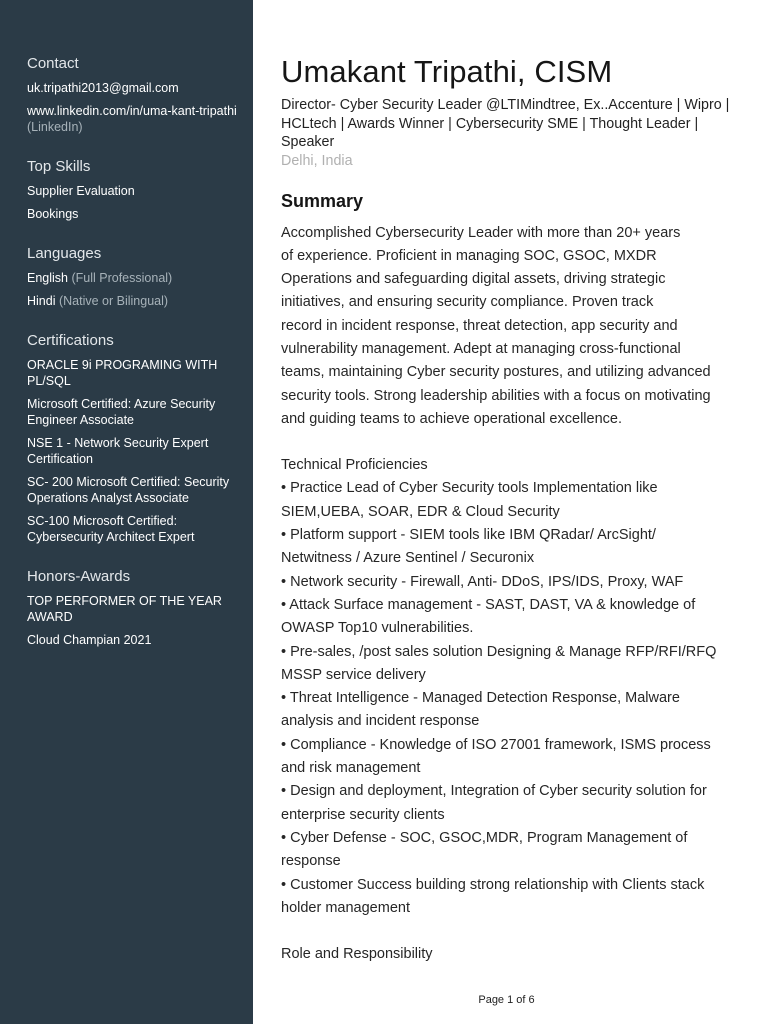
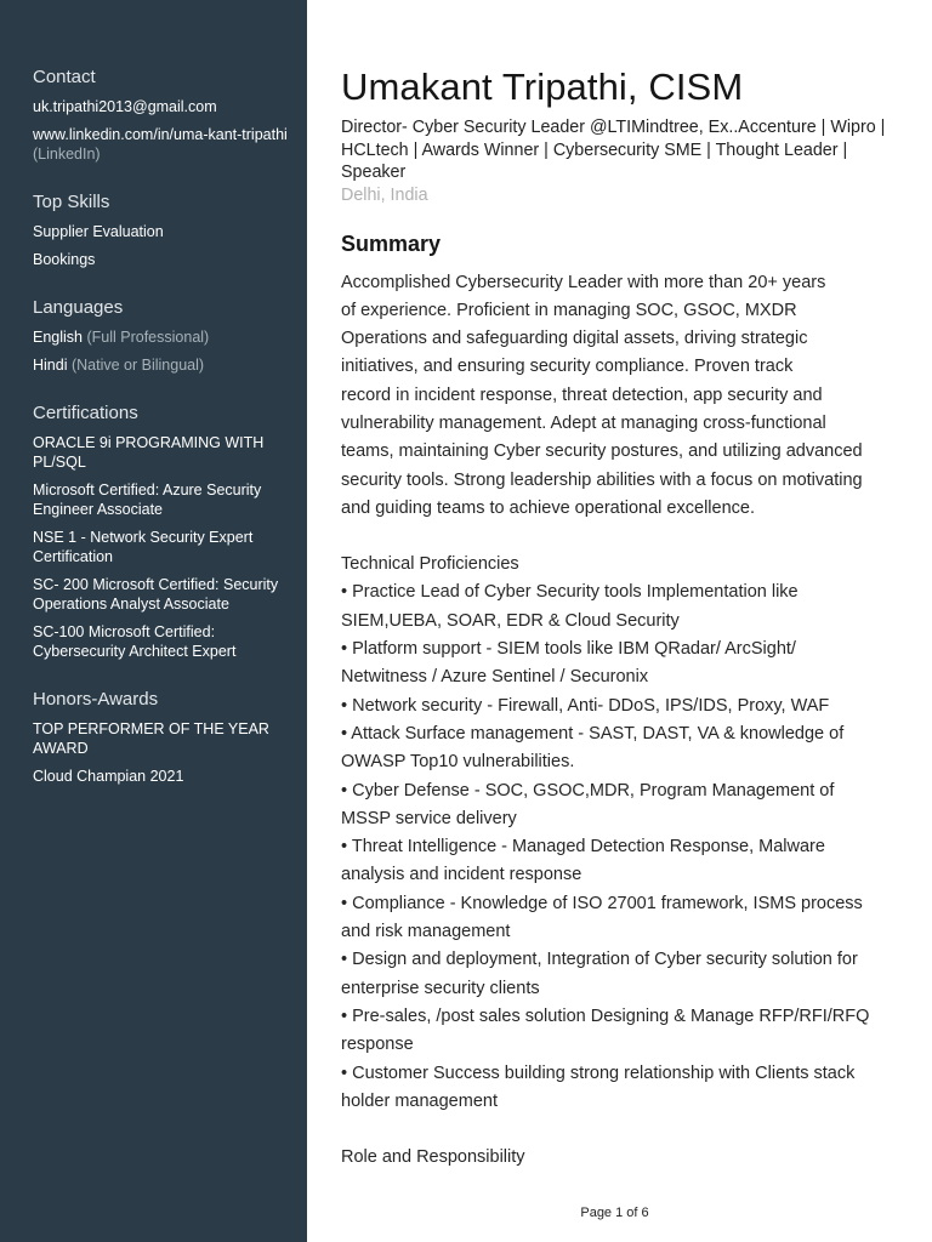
  Contact
  uk.tripathi2013@gmail.com
  www.linkedin.com/in/uma-kant-tripathi (LinkedIn)
  Top Skills
  Supplier Evaluation
  Bookings
  Languages
  English (Full Professional)
  Hindi (Native or Bilingual)
  Certifications
  ORACLE 9i PROGRAMING WITH PL/SQL
  Microsoft Certified: Azure Security Engineer Associate
  NSE 1 - Network Security Expert Certification
  SC- 200 Microsoft Certified: Security Operations Analyst Associate
  SC-100 Microsoft Certified: Cybersecurity Architect Expert
  Honors-Awards
  TOP PERFORMER OF THE YEAR AWARD
  Cloud Champian 2021
  Umakant Tripathi, CISM
  Director- Cyber Security Leader @LTIMindtree, Ex..Accenture | Wipro | HCLtech | Awards Winner | Cybersecurity SME | Thought Leader | Speaker
  Delhi, India
  Summary
  Accomplished Cybersecurity Leader with more than 20+ years
  of experience. Proficient in managing SOC, GSOC, MXDR
  Operations and safeguarding digital assets, driving strategic
  initiatives, and ensuring security compliance. Proven track
  record in incident response, threat detection, app security and
  vulnerability management. Adept at managing cross-functional
  teams, maintaining Cyber security postures, and utilizing advanced
  security tools. Strong leadership abilities with a focus on motivating
  and guiding teams to achieve operational excellence.
  Technical Proficiencies
  • Practice Lead of Cyber Security tools Implementation like
  SIEM,UEBA, SOAR, EDR & Cloud Security
  • Platform support - SIEM tools like IBM QRadar/ ArcSight/
  Netwitness / Azure Sentinel / Securonix
  • Network security - Firewall, Anti- DDoS, IPS/IDS, Proxy, WAF
  • Attack Surface management - SAST, DAST, VA & knowledge of
  OWASP Top10 vulnerabilities.
- • Pre-sales, /post sales solution Designing & Manage RFP/RFI/RFQ
+ • Cyber Defense - SOC, GSOC,MDR, Program Management of
  MSSP service delivery
  • Threat Intelligence - Managed Detection Response, Malware
  analysis and incident response
  • Compliance - Knowledge of ISO 27001 framework, ISMS process
  and risk management
  • Design and deployment, Integration of Cyber security solution for
  enterprise security clients
- • Cyber Defense - SOC, GSOC,MDR, Program Management of
+ • Pre-sales, /post sales solution Designing & Manage RFP/RFI/RFQ
  response
  • Customer Success building strong relationship with Clients stack
  holder management
  Role and Responsibility
  Page 1 of 6
